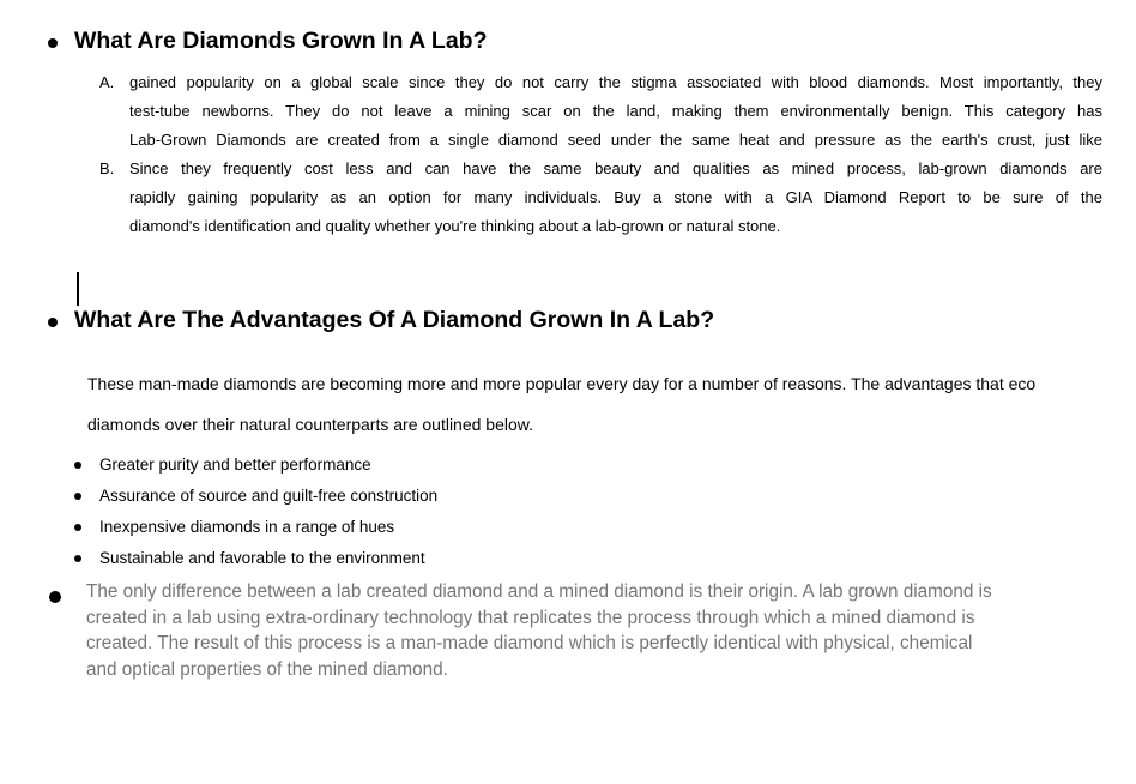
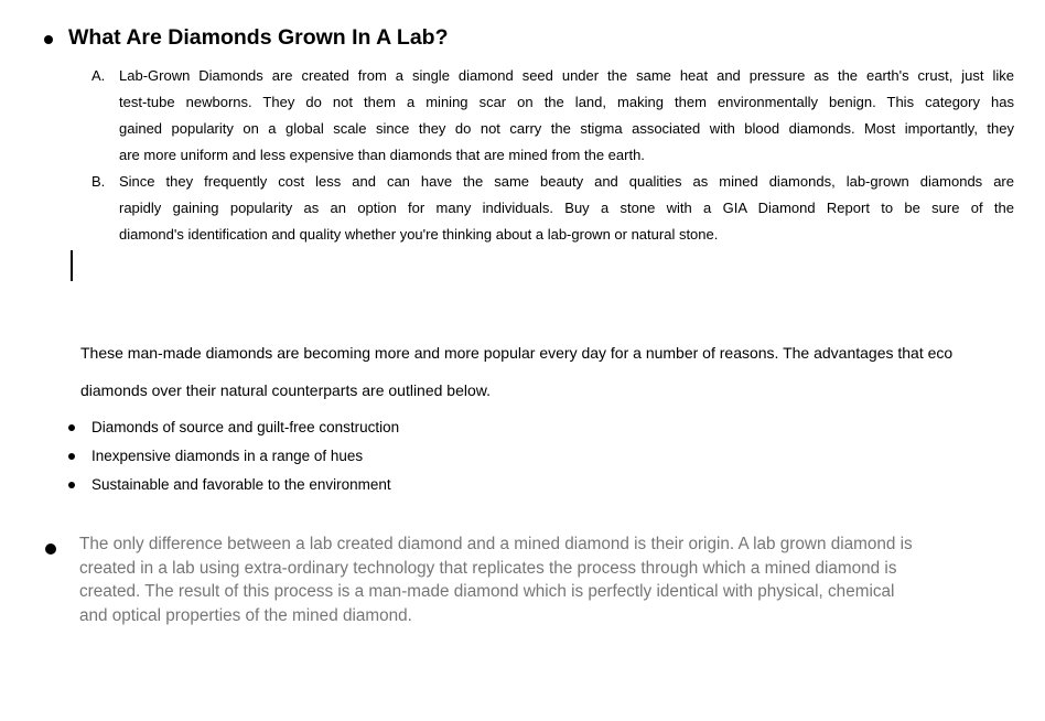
  What Are Diamonds Grown In A Lab?
  A.
- gained popularity on a global scale since they do not carry the stigma associated with blood diamonds. Most importantly, they
+ Lab-Grown Diamonds are created from a single diamond seed under the same heat and pressure as the earth's crust, just like
- test-tube newborns. They do not leave a mining scar on the land, making them environmentally benign. This category has
+ test-tube newborns. They do not them a mining scar on the land, making them environmentally benign. This category has
- Lab-Grown Diamonds are created from a single diamond seed under the same heat and pressure as the earth's crust, just like
+ gained popularity on a global scale since they do not carry the stigma associated with blood diamonds. Most importantly, they
+ are more uniform and less expensive than diamonds that are mined from the earth.
  B.
- Since they frequently cost less and can have the same beauty and qualities as mined process, lab-grown diamonds are
+ Since they frequently cost less and can have the same beauty and qualities as mined diamonds, lab-grown diamonds are
  rapidly gaining popularity as an option for many individuals. Buy a stone with a GIA Diamond Report to be sure of the
  diamond's identification and quality whether you're thinking about a lab-grown or natural stone.
- What Are The Advantages Of A Diamond Grown In A Lab?
  These man-made diamonds are becoming more and more popular every day for a number of reasons. The advantages that eco
  diamonds over their natural counterparts are outlined below.
- Greater purity and better performance
- Assurance of source and guilt-free construction
+ Diamonds of source and guilt-free construction
  Inexpensive diamonds in a range of hues
  Sustainable and favorable to the environment
  The only difference between a lab created diamond and a mined diamond is their origin. A lab grown diamond is
  created in a lab using extra-ordinary technology that replicates the process through which a mined diamond is
  created. The result of this process is a man-made diamond which is perfectly identical with physical, chemical
  and optical properties of the mined diamond.
